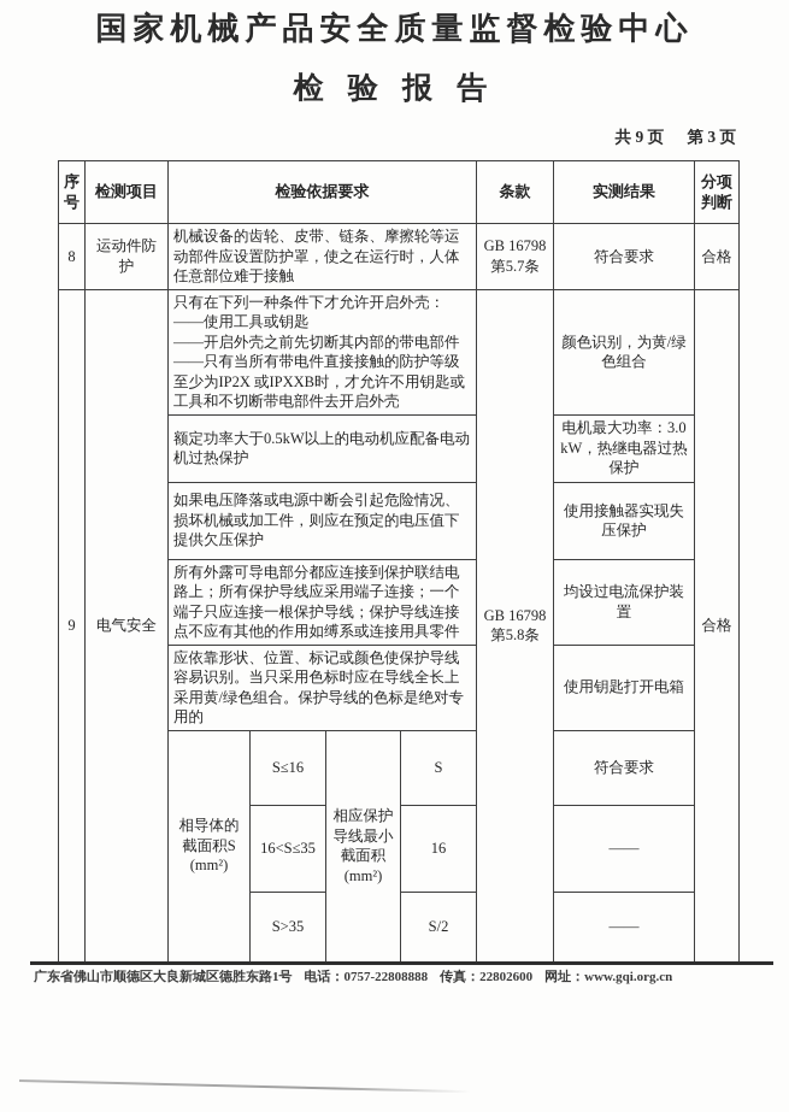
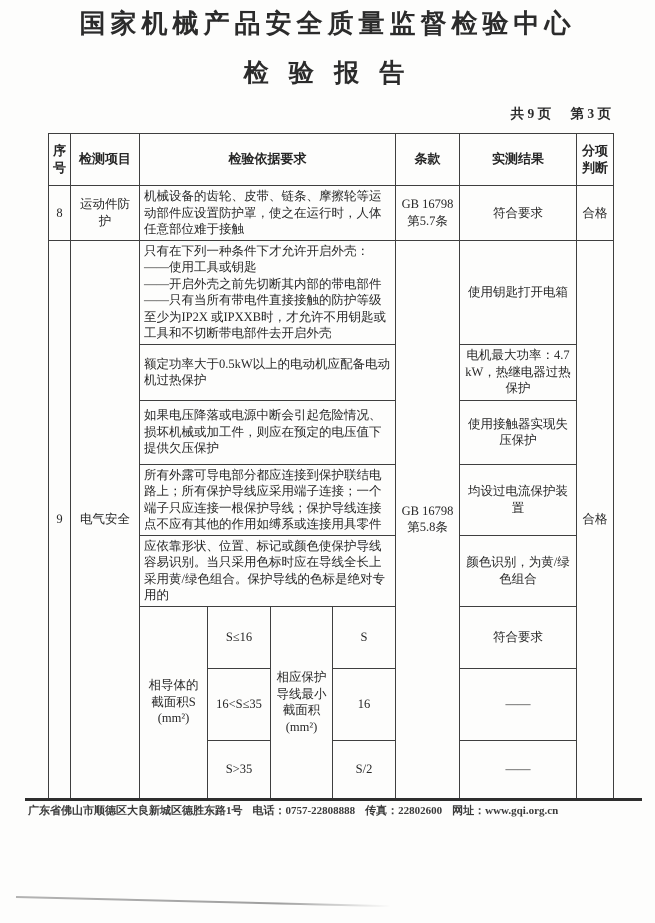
  国家机械产品安全质量监督检验中心
  检 验 报 告
  共 9 页 第 3 页
  序号	检测项目	检验依据要求	条款	实测结果	分项判断
  8	运动件防护	机械设备的齿轮、皮带、链条、摩擦轮等运动部件应设置防护罩，使之在运行时，人体任意部位难于接触	GB 16798 第5.7条	符合要求	合格
- 9	电气安全	只有在下列一种条件下才允许开启外壳： ——使用工具或钥匙 ——开启外壳之前先切断其内部的带电部件 ——只有当所有带电件直接接触的防护等级至少为IP2X 或IPXXB时，才允许不用钥匙或工具和不切断带电部件去开启外壳	GB 16798 第5.8条	颜色识别，为黄/绿色组合	合格
+ 9	电气安全	只有在下列一种条件下才允许开启外壳： ——使用工具或钥匙 ——开启外壳之前先切断其内部的带电部件 ——只有当所有带电件直接接触的防护等级至少为IP2X 或IPXXB时，才允许不用钥匙或工具和不切断带电部件去开启外壳	GB 16798 第5.8条	使用钥匙打开电箱	合格
- 额定功率大于0.5kW以上的电动机应配备电动机过热保护	电机最大功率：3.0 kW，热继电器过热保护
+ 额定功率大于0.5kW以上的电动机应配备电动机过热保护	电机最大功率：4.7 kW，热继电器过热保护
  如果电压降落或电源中断会引起危险情况、损坏机械或加工件，则应在预定的电压值下提供欠压保护	使用接触器实现失压保护
  所有外露可导电部分都应连接到保护联结电路上；所有保护导线应采用端子连接；一个端子只应连接一根保护导线；保护导线连接点不应有其他的作用如缚系或连接用具零件	均设过电流保护装置
- 应依靠形状、位置、标记或颜色使保护导线容易识别。当只采用色标时应在导线全长上采用黄/绿色组合。保护导线的色标是绝对专用的	使用钥匙打开电箱
+ 应依靠形状、位置、标记或颜色使保护导线容易识别。当只采用色标时应在导线全长上采用黄/绿色组合。保护导线的色标是绝对专用的	颜色识别，为黄/绿色组合
  相导体的 截面积S (mm²)	S≤16	相应保护 导线最小 截面积 (mm²)	S	符合要求
  16<S≤35	16	——
  S>35	S/2	——
  广东省佛山市顺德区大良新城区德胜东路1号
  电话：0757-22808888
  传真：22802600
  网址：www.gqi.org.cn
